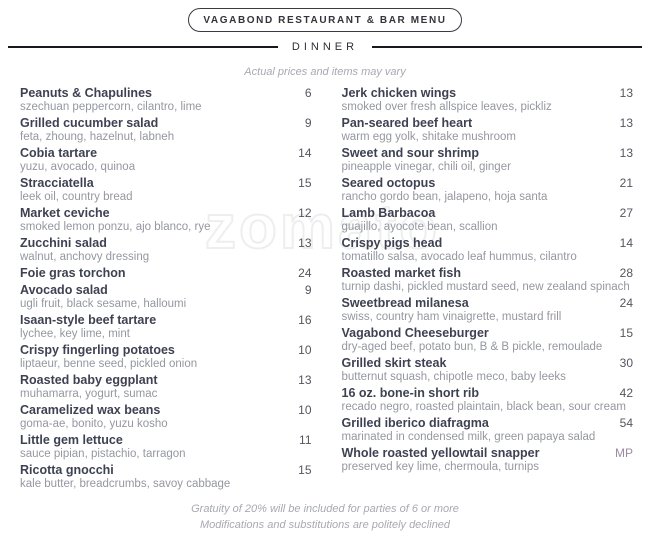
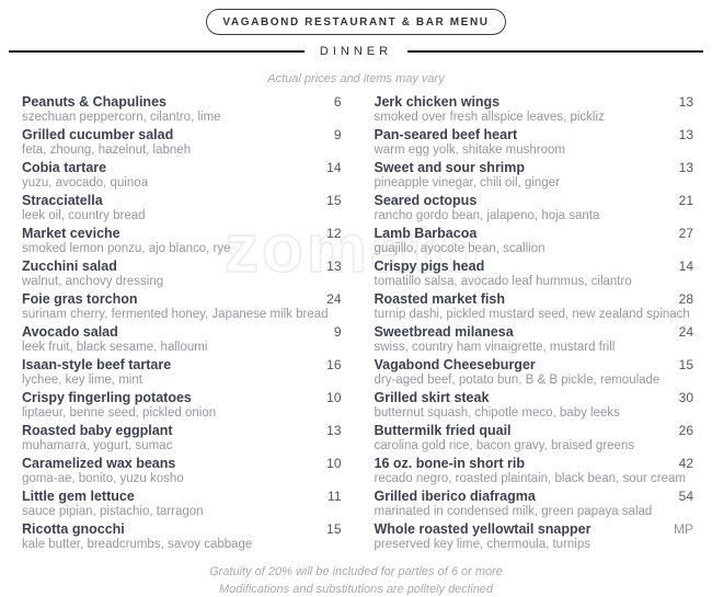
  zomato
  VAGABOND RESTAURANT & BAR MENU
  DINNER
  Actual prices and items may vary
  Peanuts & Chapulines
  6
  szechuan peppercorn, cilantro, lime
  Grilled cucumber salad
  9
  feta, zhoung, hazelnut, labneh
  Cobia tartare
  14
  yuzu, avocado, quinoa
  Stracciatella
  15
  leek oil, country bread
  Market ceviche
  12
  smoked lemon ponzu, ajo blanco, rye
  Zucchini salad
  13
  walnut, anchovy dressing
  Foie gras torchon
  24
+ surinam cherry, fermented honey, Japanese milk bread
  Avocado salad
  9
- ugli fruit, black sesame, halloumi
+ leek fruit, black sesame, halloumi
  Isaan-style beef tartare
  16
  lychee, key lime, mint
  Crispy fingerling potatoes
  10
  liptaeur, benne seed, pickled onion
  Roasted baby eggplant
  13
  muhamarra, yogurt, sumac
  Caramelized wax beans
  10
  goma-ae, bonito, yuzu kosho
  Little gem lettuce
  11
  sauce pipian, pistachio, tarragon
  Ricotta gnocchi
  15
  kale butter, breadcrumbs, savoy cabbage
  Jerk chicken wings
  13
  smoked over fresh allspice leaves, pickliz
  Pan-seared beef heart
  13
  warm egg yolk, shitake mushroom
  Sweet and sour shrimp
  13
  pineapple vinegar, chili oil, ginger
  Seared octopus
  21
  rancho gordo bean, jalapeno, hoja santa
  Lamb Barbacoa
  27
  guajillo, ayocote bean, scallion
  Crispy pigs head
  14
  tomatillo salsa, avocado leaf hummus, cilantro
  Roasted market fish
  28
  turnip dashi, pickled mustard seed, new zealand spinach
  Sweetbread milanesa
  24
  swiss, country ham vinaigrette, mustard frill
  Vagabond Cheeseburger
  15
  dry-aged beef, potato bun, B & B pickle, remoulade
  Grilled skirt steak
  30
  butternut squash, chipotle meco, baby leeks
+ Buttermilk fried quail
+ 26
+ carolina gold rice, bacon gravy, braised greens
  16 oz. bone-in short rib
  42
  recado negro, roasted plaintain, black bean, sour cream
  Grilled iberico diafragma
  54
  marinated in condensed milk, green papaya salad
  Whole roasted yellowtail snapper
  MP
  preserved key lime, chermoula, turnips
  Gratuity of 20% will be included for parties of 6 or more
  Modifications and substitutions are politely declined
